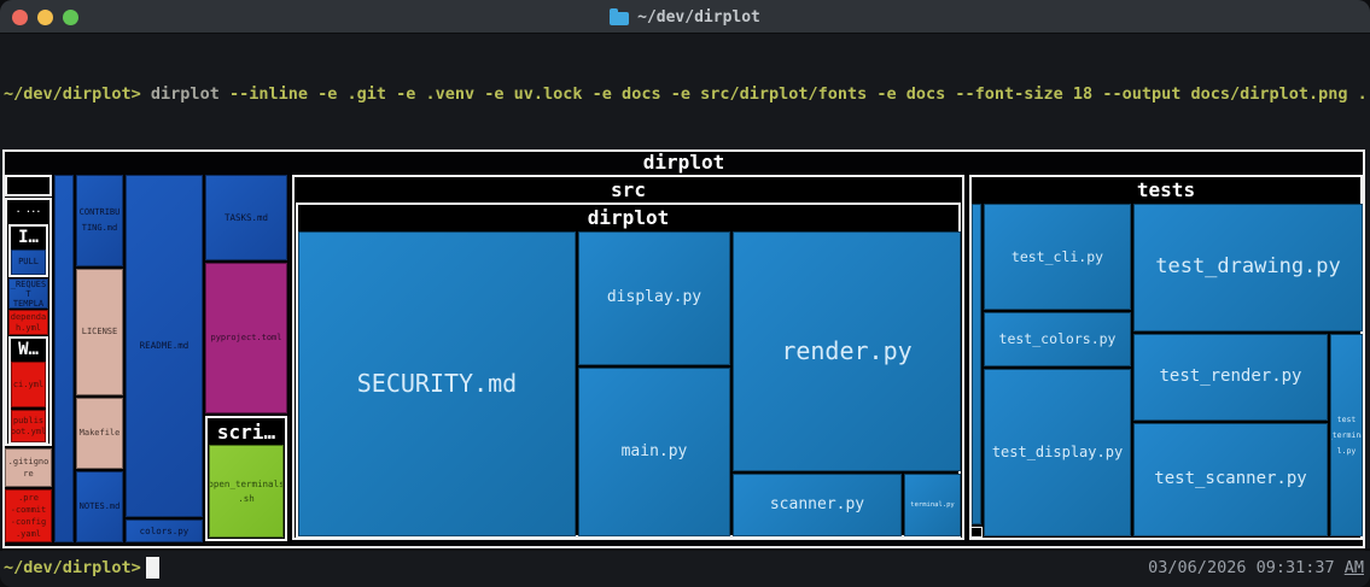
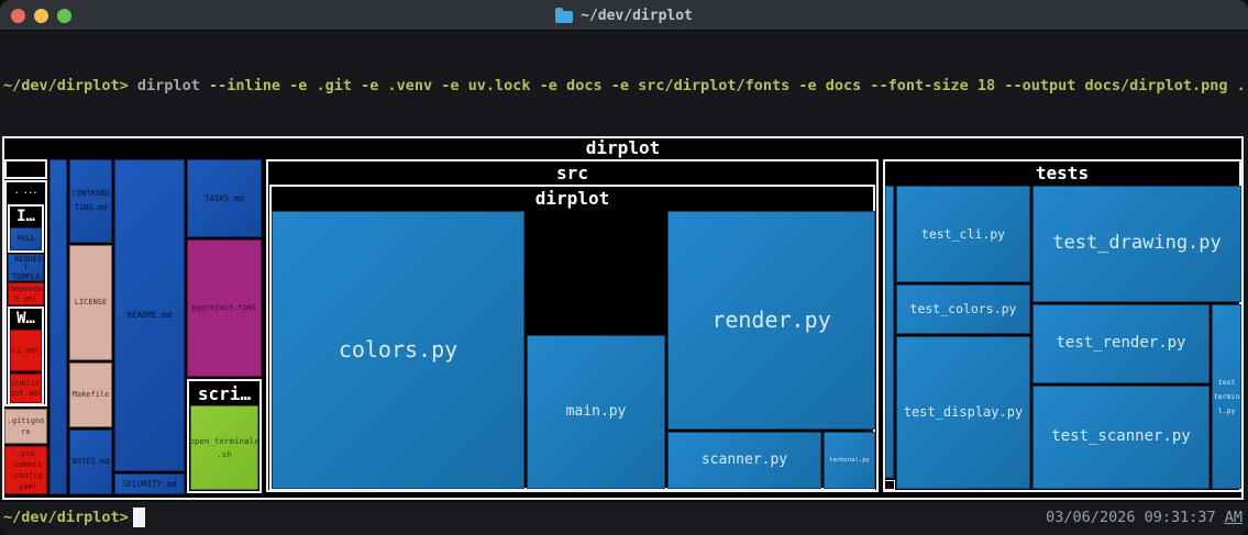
  ~/dev/dirplot
  ~/dev/dirplot> dirplot --inline -e .git -e .venv -e uv.lock -e docs -e src/dirplot/fonts -e docs --font-size 18 --output docs/dirplot.png .
  dirplot
  . ...
  I…
  PULL
  _REQUES
  T
  TEMPLA
  dependa
  h.yml
  W…
  ci.yml
  publis
  bot.yml
  .gitigno
  re
  .pre
  -commit
  -config
  .yaml
  CONTRIBU
  TING.md
  LICENSE
  Makefile
  NOTES.md
  README.md
- colors.py
+ SECURITY.md
  TASKS.md
  pyproject.toml
  scri…
  open_terminals
  .sh
  src
  dirplot
- SECURITY.md
+ colors.py
- display.py
  main.py
  render.py
  scanner.py
  tests
  test_cli.py
  test_colors.py
  test_display.py
  test_drawing.py
  test_render.py
  test_scanner.py
  test
  termin
  l.py
  ~/dev/dirplot>
  03/06/2026 09:31:37 AM
